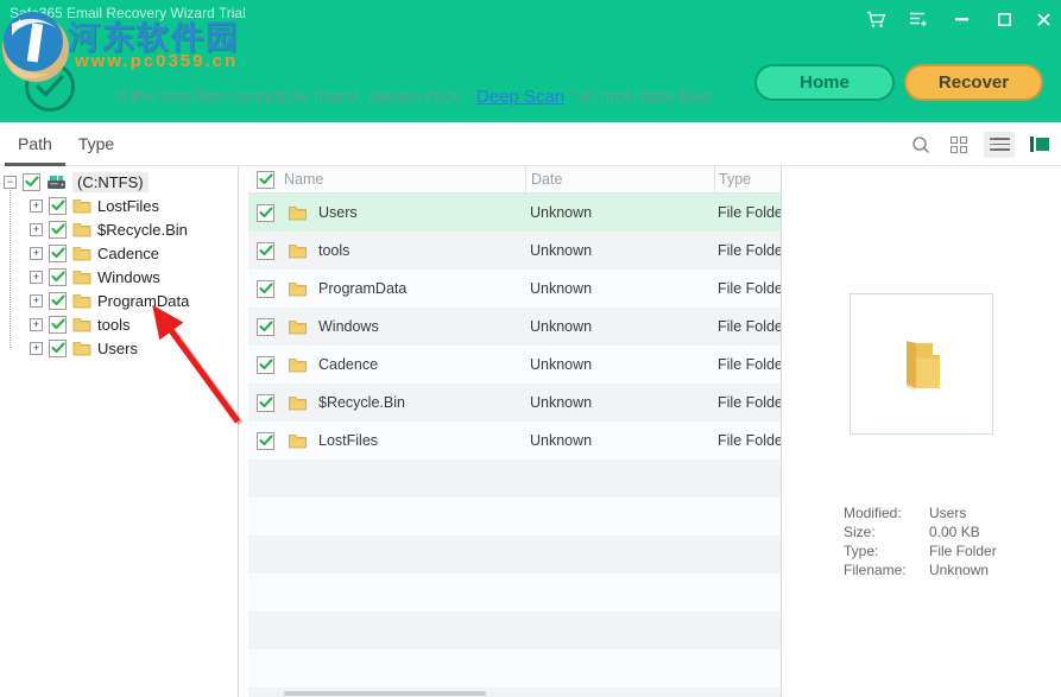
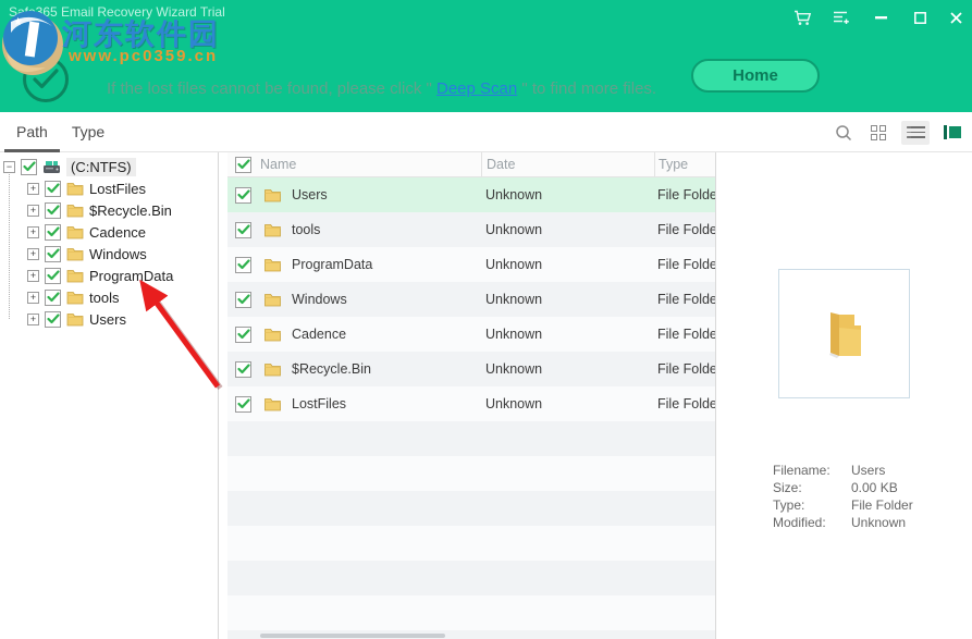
  Sa365 Email Recovery Wizard Trial
  If the lost files cannot be found, please click " Deep Scan " to find more files.
  Home
- Recover
  ★
  河东软件园
  www.pc0359.cn
  Path
  Type
  −
  (C:NTFS)
  +
  LostFiles
  +
  $Recycle.Bin
  +
  Cadence
  +
  Windows
  +
  ProgramData
  +
  tools
  +
  Users
  Name
  Date
  Type
  Users
  Unknown
  File Folde
  tools
  Unknown
  File Folde
  ProgramData
  Unknown
  File Folde
  Windows
  Unknown
  File Folde
  Cadence
  Unknown
  File Folde
  $Recycle.Bin
  Unknown
  File Folde
  LostFiles
  Unknown
  File Folde
- Modified:
+ Filename:
  Users
  Size:
  0.00 KB
  Type:
  File Folder
- Filename:
+ Modified:
  Unknown
